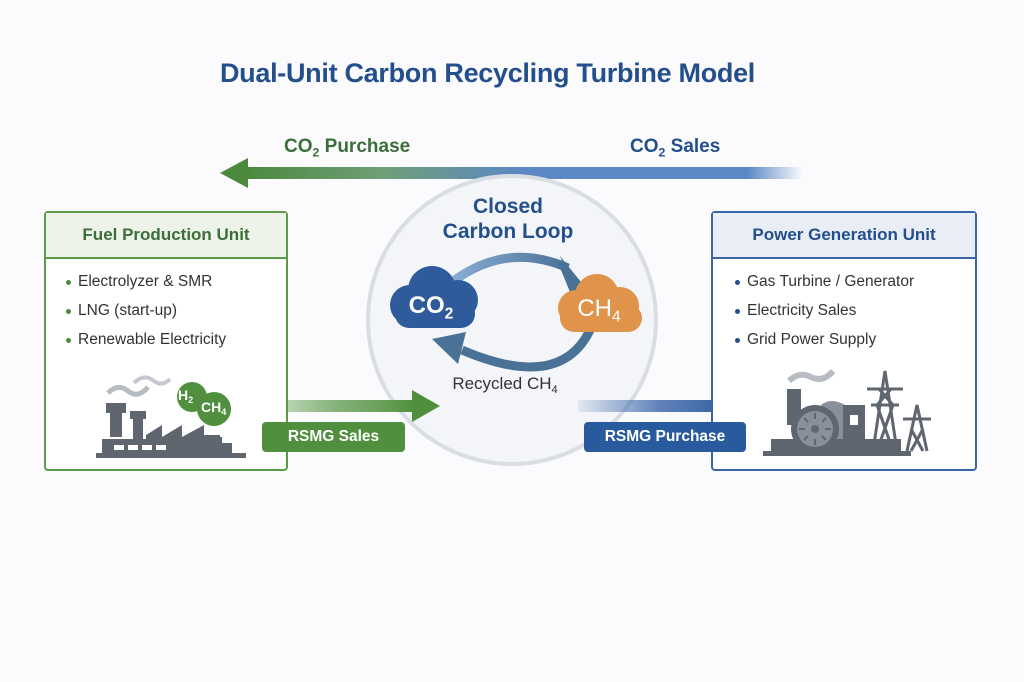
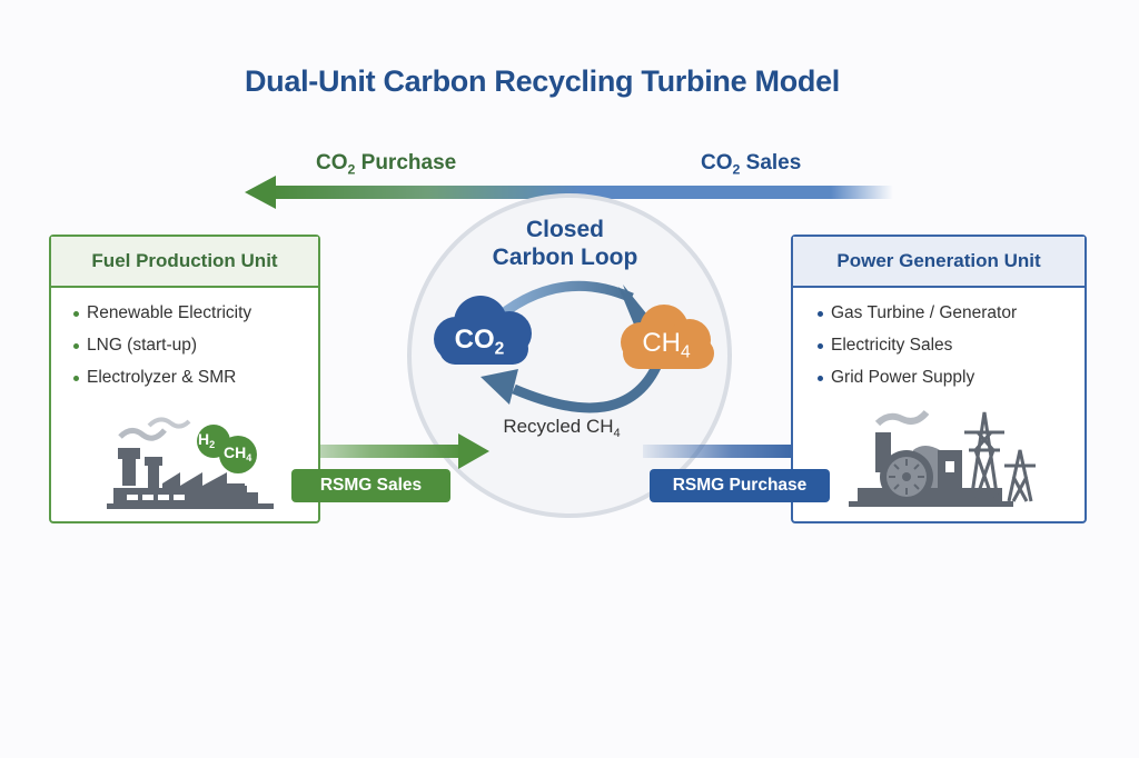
  Dual-Unit Carbon Recycling Turbine Model
  CO2 Purchase
  CO2 Sales
  Fuel Production Unit
- Electrolyzer & SMR
+ Renewable Electricity
  LNG (start-up)
- Renewable Electricity
+ Electrolyzer & SMR
  H2
  CH4
  Power Generation Unit
  Gas Turbine / Generator
  Electricity Sales
  Grid Power Supply
  RSMG Sales
  RSMG Purchase
  Closed
  Carbon Loop
  CO2
  CH4
  Recycled CH4
